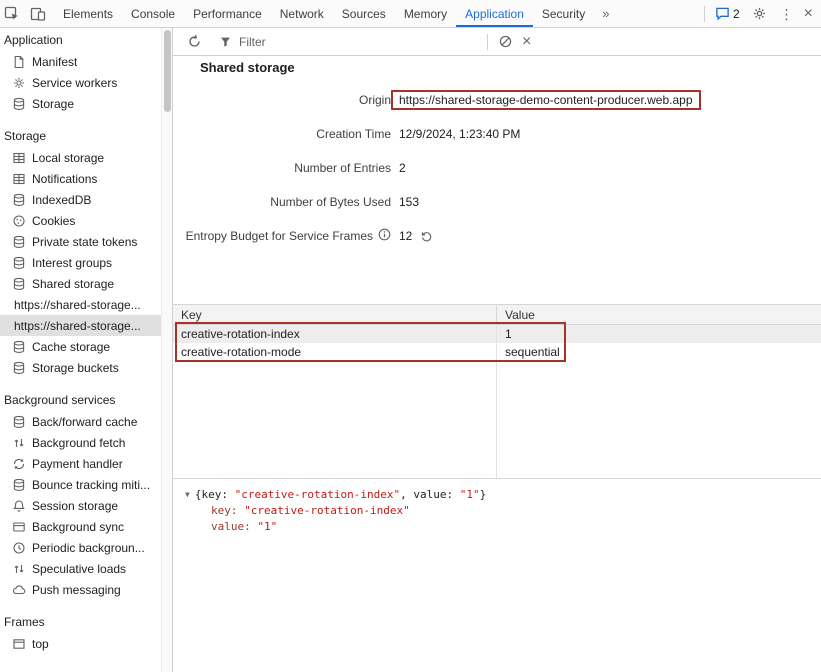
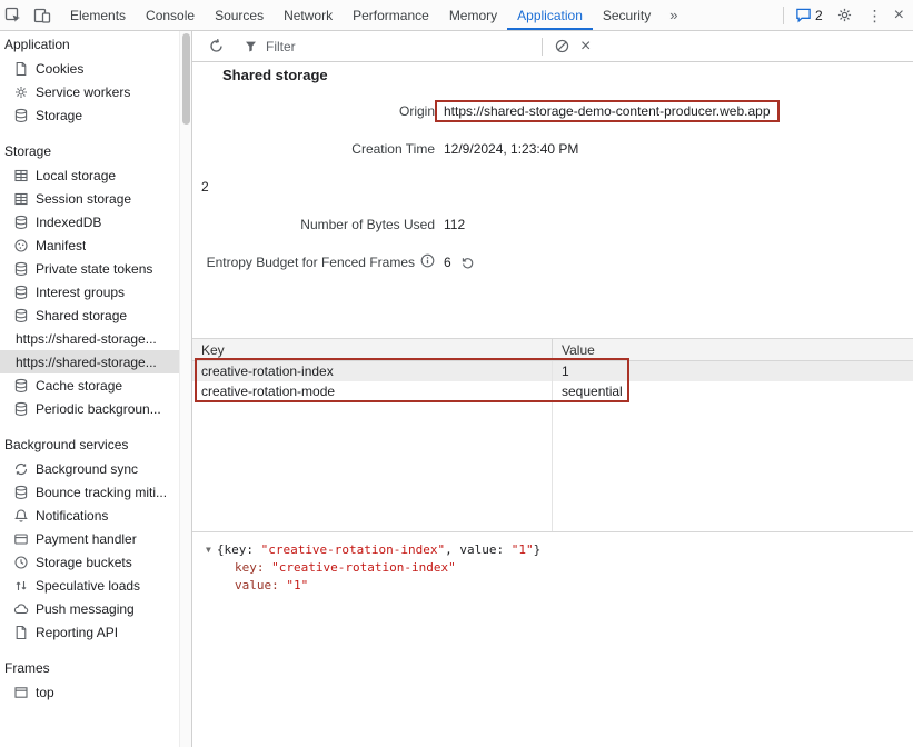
  Elements
  Console
- Performance
+ Sources
  Network
- Sources
+ Performance
  Memory
  Application
  Security
  »
  2
  ⋮
  ×
  Application
- Manifest
+ Cookies
  Service workers
  Storage
  Storage
  Local storage
- Notifications
+ Session storage
  IndexedDB
- Cookies
+ Manifest
  Private state tokens
  Interest groups
  Shared storage
  https://shared-storage...
  https://shared-storage...
  Cache storage
- Storage buckets
+ Periodic backgroun...
  Background services
- Back/forward cache
- Background fetch
- Payment handler
+ Background sync
  Bounce tracking miti...
- Session storage
+ Notifications
- Background sync
+ Payment handler
- Periodic backgroun...
+ Storage buckets
  Speculative loads
  Push messaging
+ Reporting API
  Frames
  top
  Filter
  ×
  Shared storage
  Origin
  https://shared-storage-demo-content-producer.web.app
  Creation Time
  12/9/2024, 1:23:40 PM
- Number of Entries
  2
  Number of Bytes Used
- 153
+ 112
- Entropy Budget for Service Frames
+ Entropy Budget for Fenced Frames
- 12
+ 6
  Key
  Value
  creative-rotation-index
  1
  creative-rotation-mode
  sequential
  ▼ {key: "creative-rotation-index", value: "1"}
  key: "creative-rotation-index"
  value: "1"
